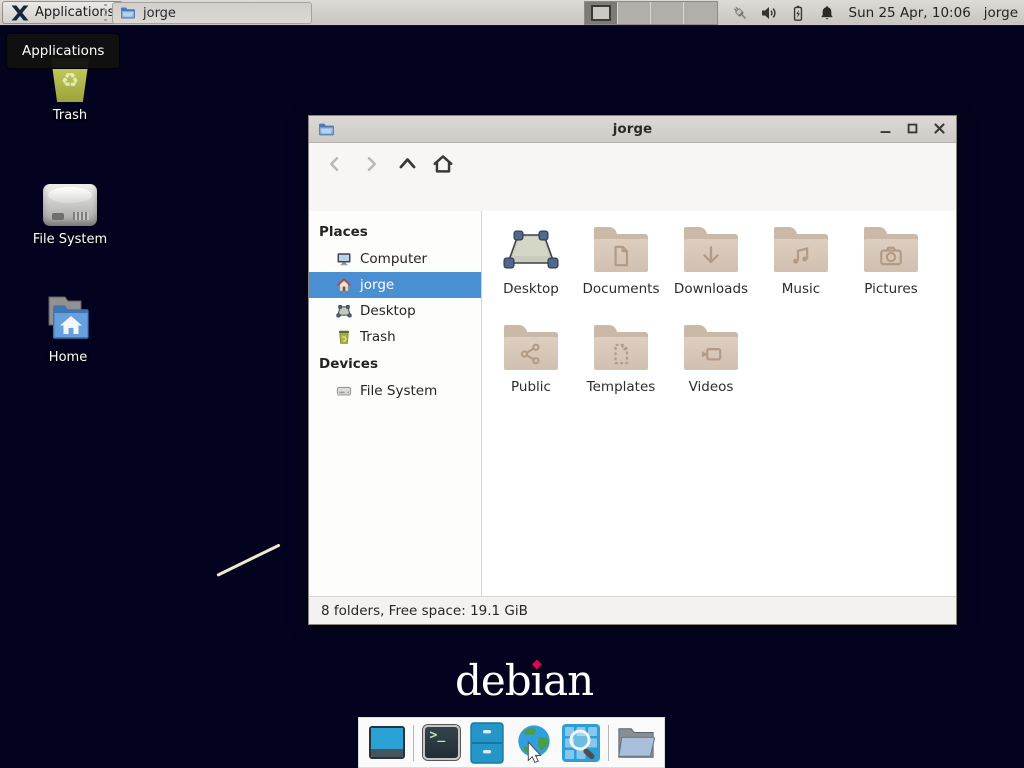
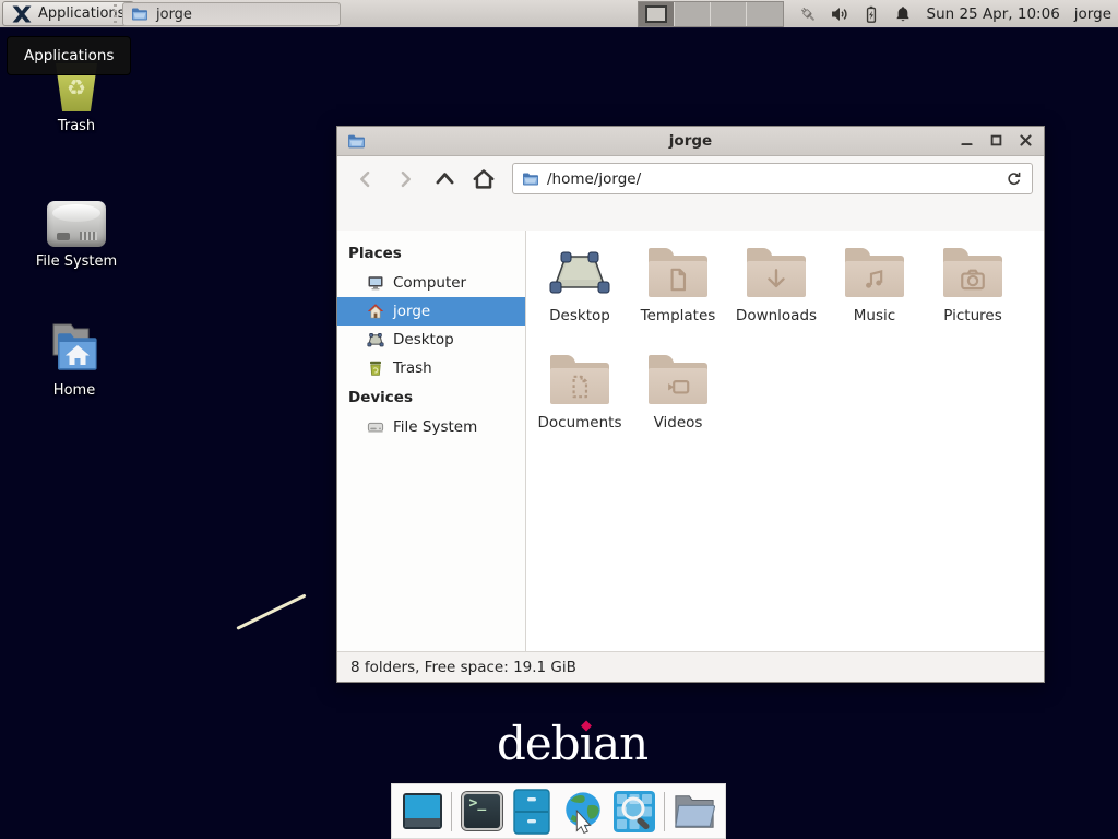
  debıan
  Applicatio
  jorge
  Sun 25 Apr, 10:06
  jorge
  Applications
  ♻
  Trash
  File System
  Home
  jorge
+ /home/jorge/
  Places
  Computer
  jorge
  Desktop
  Trash
  Devices
  File System
  Desktop
- Documents
+ Templates
  Downloads
  Music
  Pictures
- Public
- Templates
+ Documents
  Videos
  8 folders, Free space: 19.1 GiB
  >_
